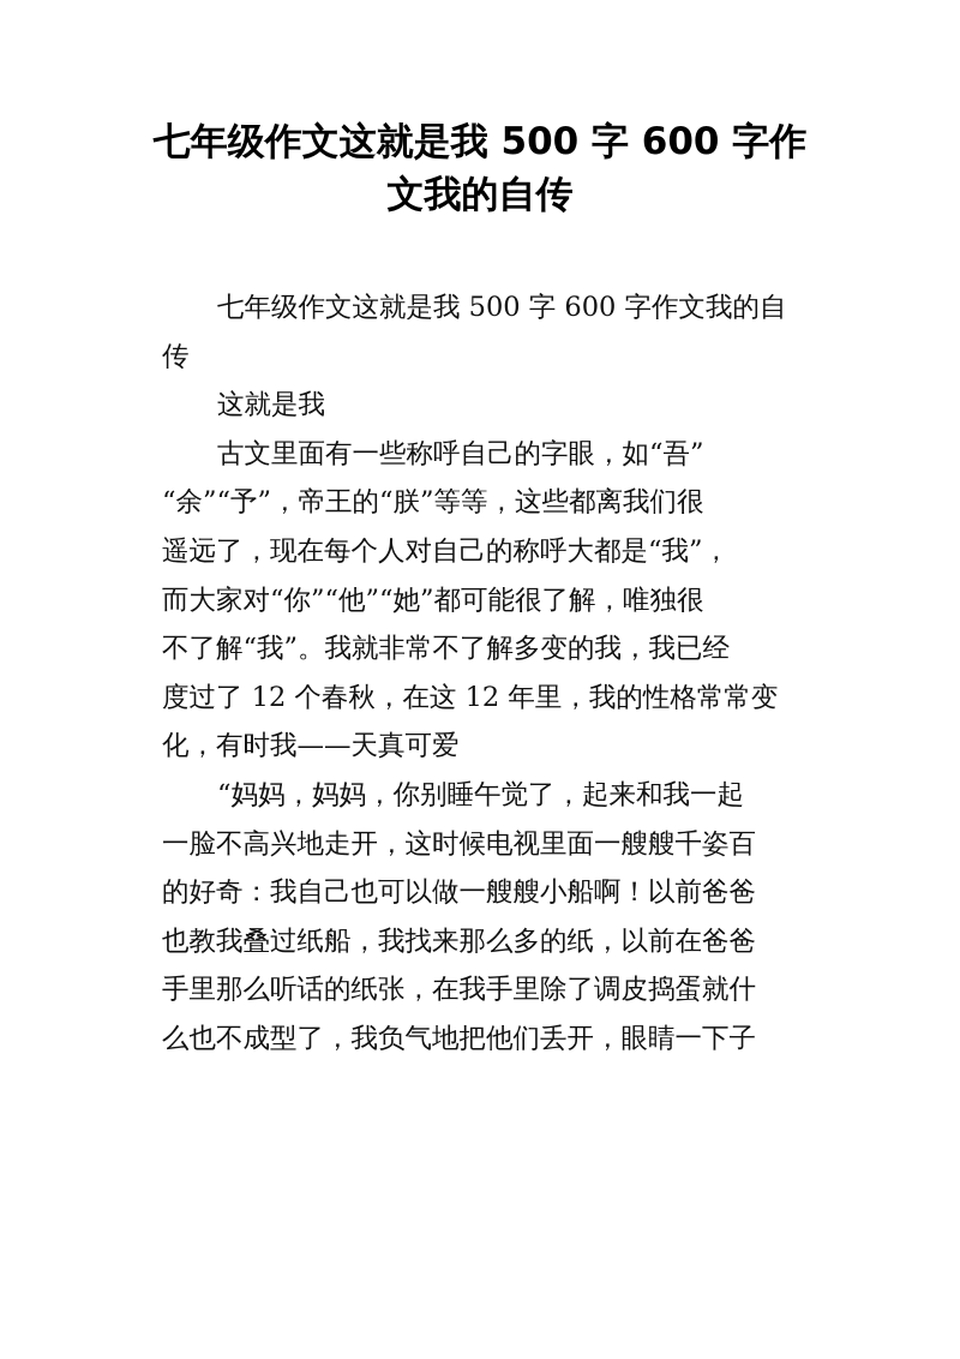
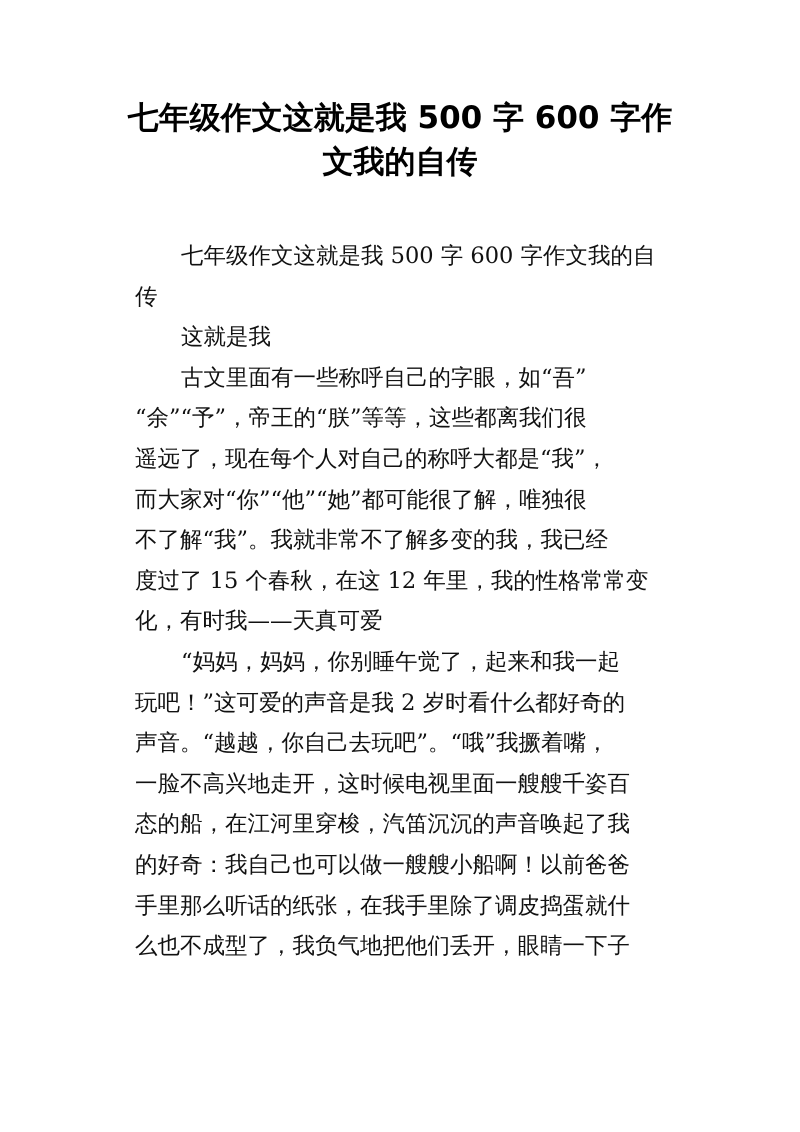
  七年级作文这就是我 500 字 600 字作
  文我的自传
  七年级作文这就是我 500 字 600 字作文我的自
  传
  这就是我
  古文里面有一些称呼自己的字眼，如“吾”
  “余”“予”，帝王的“朕”等等，这些都离我们很
  遥远了，现在每个人对自己的称呼大都是“我”，
  而大家对“你”“他”“她”都可能很了解，唯独很
  不了解“我”。我就非常不了解多变的我，我已经
- 度过了 12 个春秋，在这 12 年里，我的性格常常变
+ 度过了 15 个春秋，在这 12 年里，我的性格常常变
  化，有时我——天真可爱
  “妈妈，妈妈，你别睡午觉了，起来和我一起
+ 玩吧！”这可爱的声音是我 2 岁时看什么都好奇的
+ 声音。“越越，你自己去玩吧”。“哦”我撅着嘴，
  一脸不高兴地走开，这时候电视里面一艘艘千姿百
+ 态的船，在江河里穿梭，汽笛沉沉的声音唤起了我
  的好奇：我自己也可以做一艘艘小船啊！以前爸爸
- 也教我叠过纸船，我找来那么多的纸，以前在爸爸
  手里那么听话的纸张，在我手里除了调皮捣蛋就什
  么也不成型了，我负气地把他们丢开，眼睛一下子
